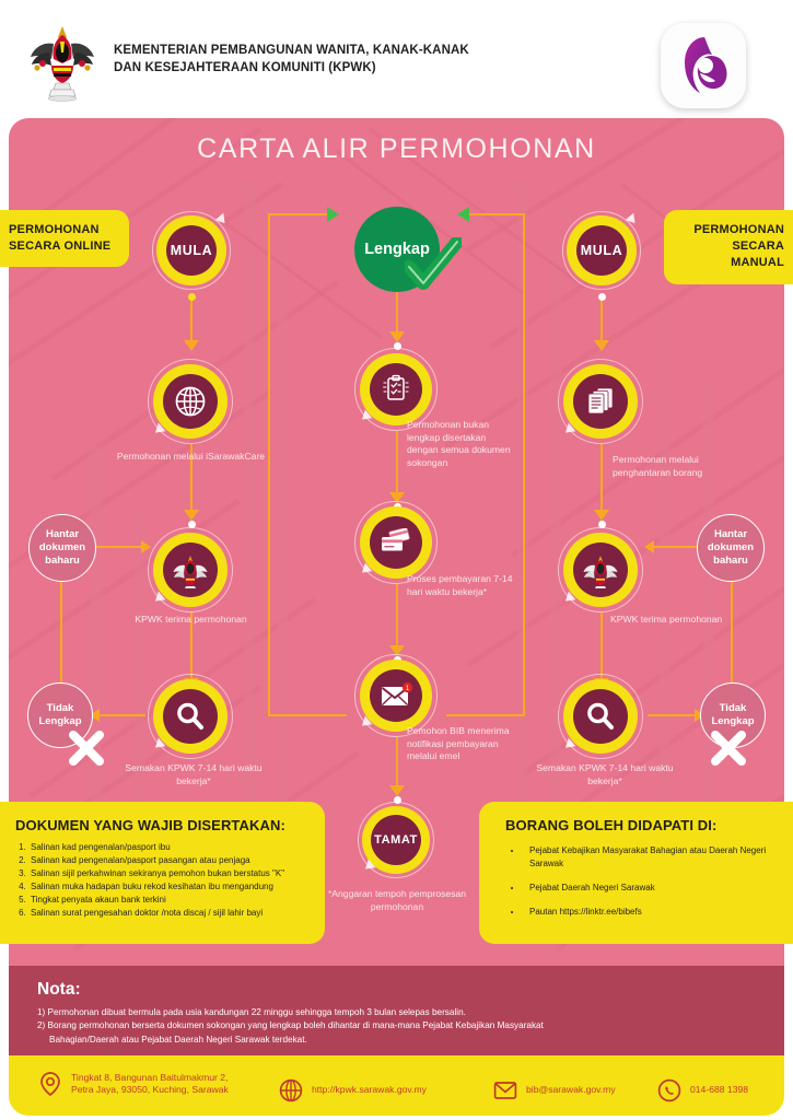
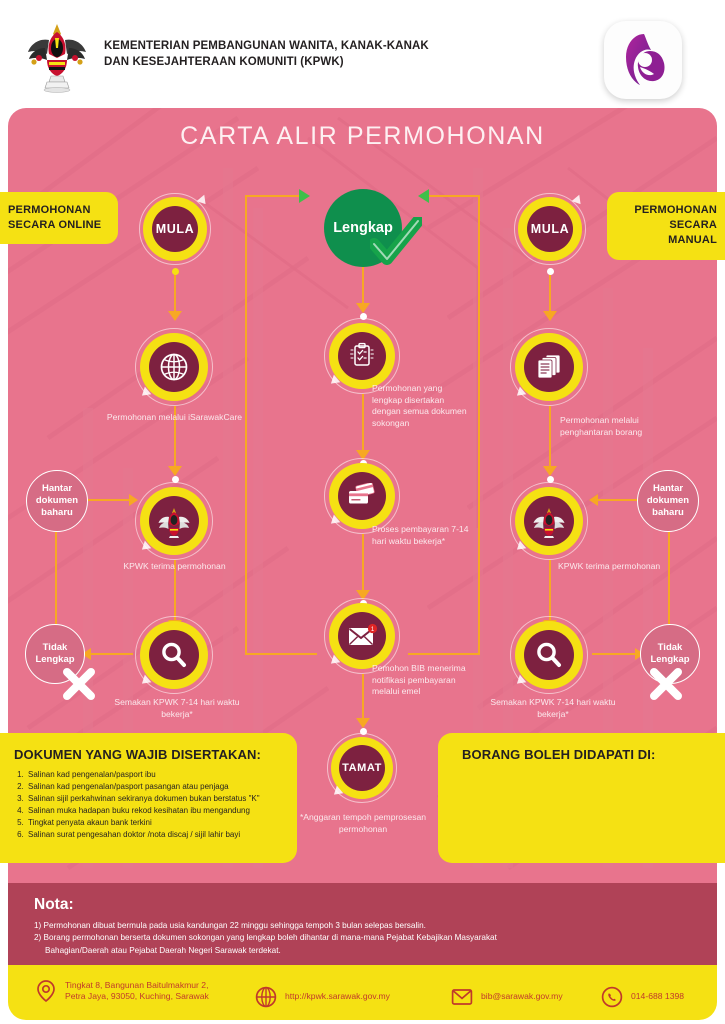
  KEMENTERIAN PEMBANGUNAN WANITA, KANAK-KANAK DAN KESEJAHTERAAN KOMUNITI (KPWK)
  CARTA ALIR PERMOHONAN
  PERMOHONAN SECARA ONLINE
  PERMOHONAN SECARA MANUAL
  MULA
  Permohonan melalui iSarawakCare
  Hantar dokumen baharu
  KPWK terima permohonan
  Semakan KPWK 7-14 hari waktu bekerja*
  Tidak Lengkap
  Lengkap
- Permohonan bukan lengkap disertakan dengan semua dokumen sokongan
+ Permohonan yang lengkap disertakan dengan semua dokumen sokongan
  Proses pembayaran 7-14 hari waktu bekerja*
  Pemohon BIB menerima notifikasi pembayaran melalui emel
  TAMAT
  *Anggaran tempoh pemprosesan permohonan
  MULA
  Permohonan melalui penghantaran borang
  Hantar dokumen baharu
  KPWK terima permohonan
  Semakan KPWK 7-14 hari waktu bekerja*
  Tidak Lengkap
  DOKUMEN YANG WAJIB DISERTAKAN:
  Salinan kad pengenalan/pasport ibu
  Salinan kad pengenalan/pasport pasangan atau penjaga
- Salinan sijil perkahwinan sekiranya pemohon bukan berstatus "K"
+ Salinan sijil perkahwinan sekiranya dokumen bukan berstatus "K"
  Salinan muka hadapan buku rekod kesihatan ibu mengandung
  Tingkat penyata akaun bank terkini
  Salinan surat pengesahan doktor /nota discaj / sijil lahir bayi
  BORANG BOLEH DIDAPATI DI:
- Pejabat Kebajikan Masyarakat Bahagian atau Daerah Negeri Sarawak
- Pejabat Daerah Negeri Sarawak
- Pautan https://linktr.ee/bibefs
  Nota:
  1) Permohonan dibuat bermula pada usia kandungan 22 minggu sehingga tempoh 3 bulan selepas bersalin.
  2) Borang permohonan berserta dokumen sokongan yang lengkap boleh dihantar di mana-mana Pejabat Kebajikan Masyarakat
  Bahagian/Daerah atau Pejabat Daerah Negeri Sarawak terdekat.
  Tingkat 8, Bangunan Baitulmakmur 2,
  Petra Jaya, 93050, Kuching, Sarawak
  http://kpwk.sarawak.gov.my
  bib@sarawak.gov.my
  014-688 1398
